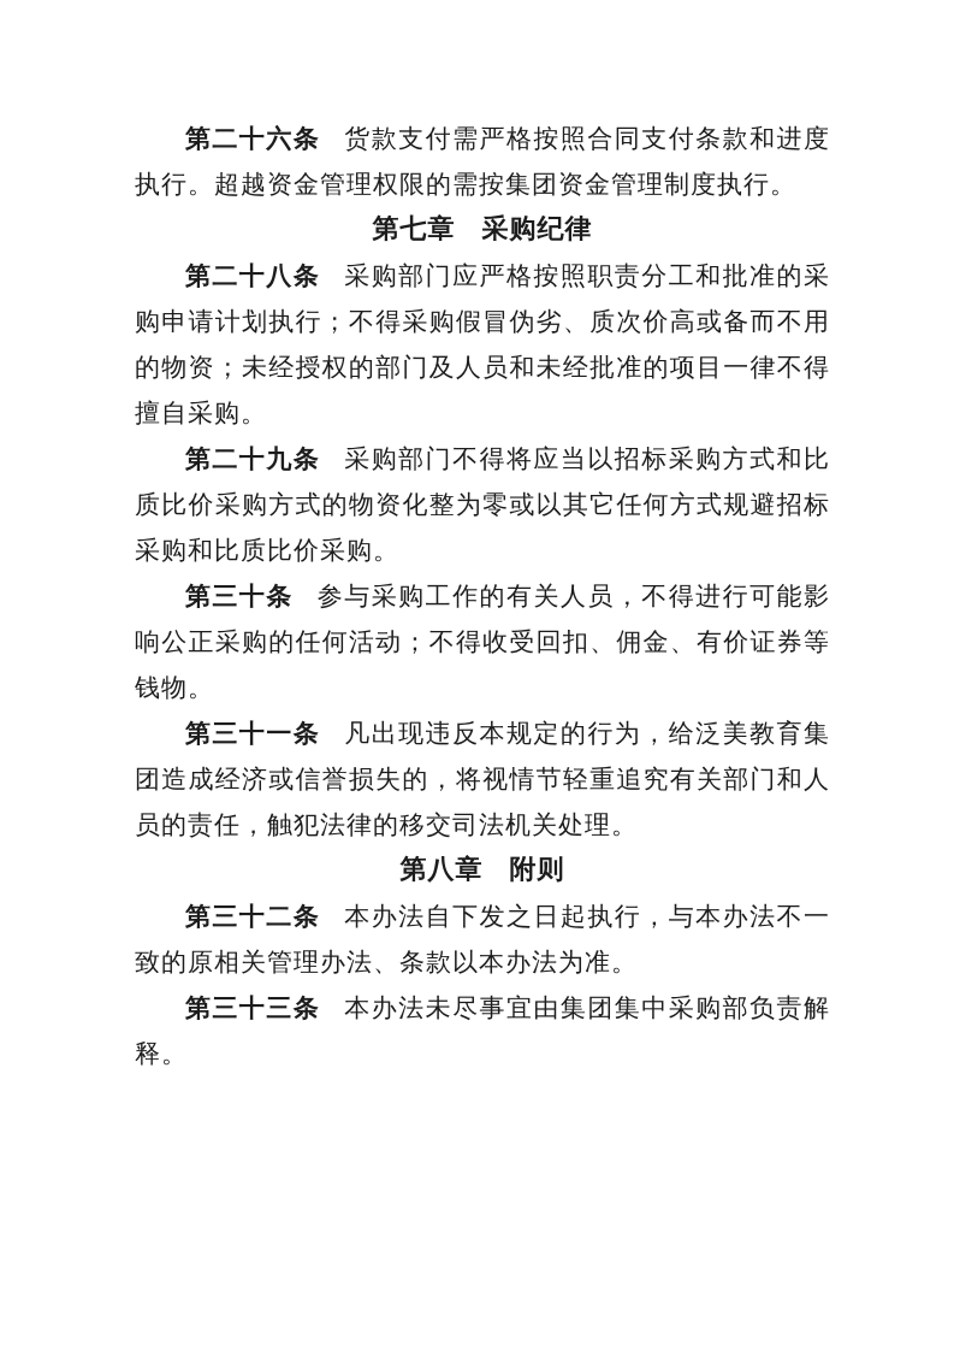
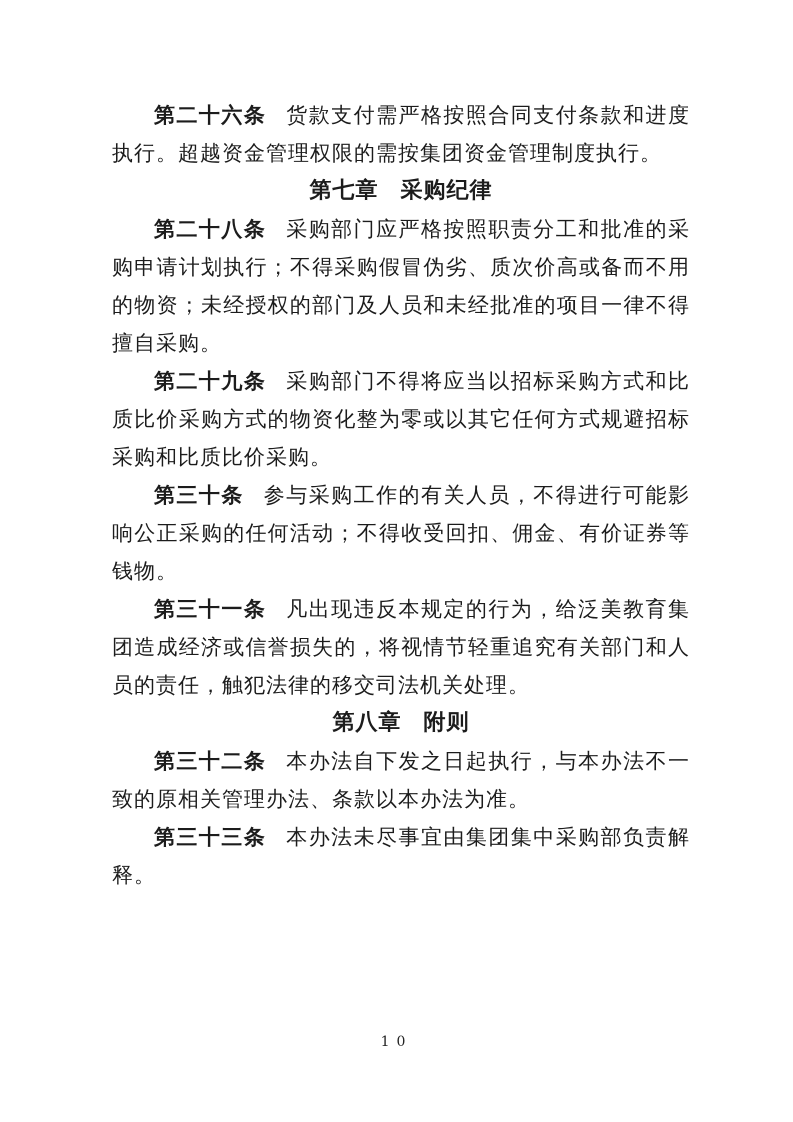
  第二十六条 货款支付需严格按照合同支付条款和进度执行。超越资金管理权限的需按集团资金管理制度执行。
  第七章 采购纪律
  第二十八条 采购部门应严格按照职责分工和批准的采购申请计划执行；不得采购假冒伪劣、质次价高或备而不用的物资；未经授权的部门及人员和未经批准的项目一律不得擅自采购。
  第二十九条 采购部门不得将应当以招标采购方式和比质比价采购方式的物资化整为零或以其它任何方式规避招标采购和比质比价采购。
  第三十条 参与采购工作的有关人员，不得进行可能影响公正采购的任何活动；不得收受回扣、佣金、有价证券等钱物。
  第三十一条 凡出现违反本规定的行为，给泛美教育集团造成经济或信誉损失的，将视情节轻重追究有关部门和人员的责任，触犯法律的移交司法机关处理。
  第八章 附则
  第三十二条 本办法自下发之日起执行，与本办法不一致的原相关管理办法、条款以本办法为准。
  第三十三条 本办法未尽事宜由集团集中采购部负责解释。
+ 10
